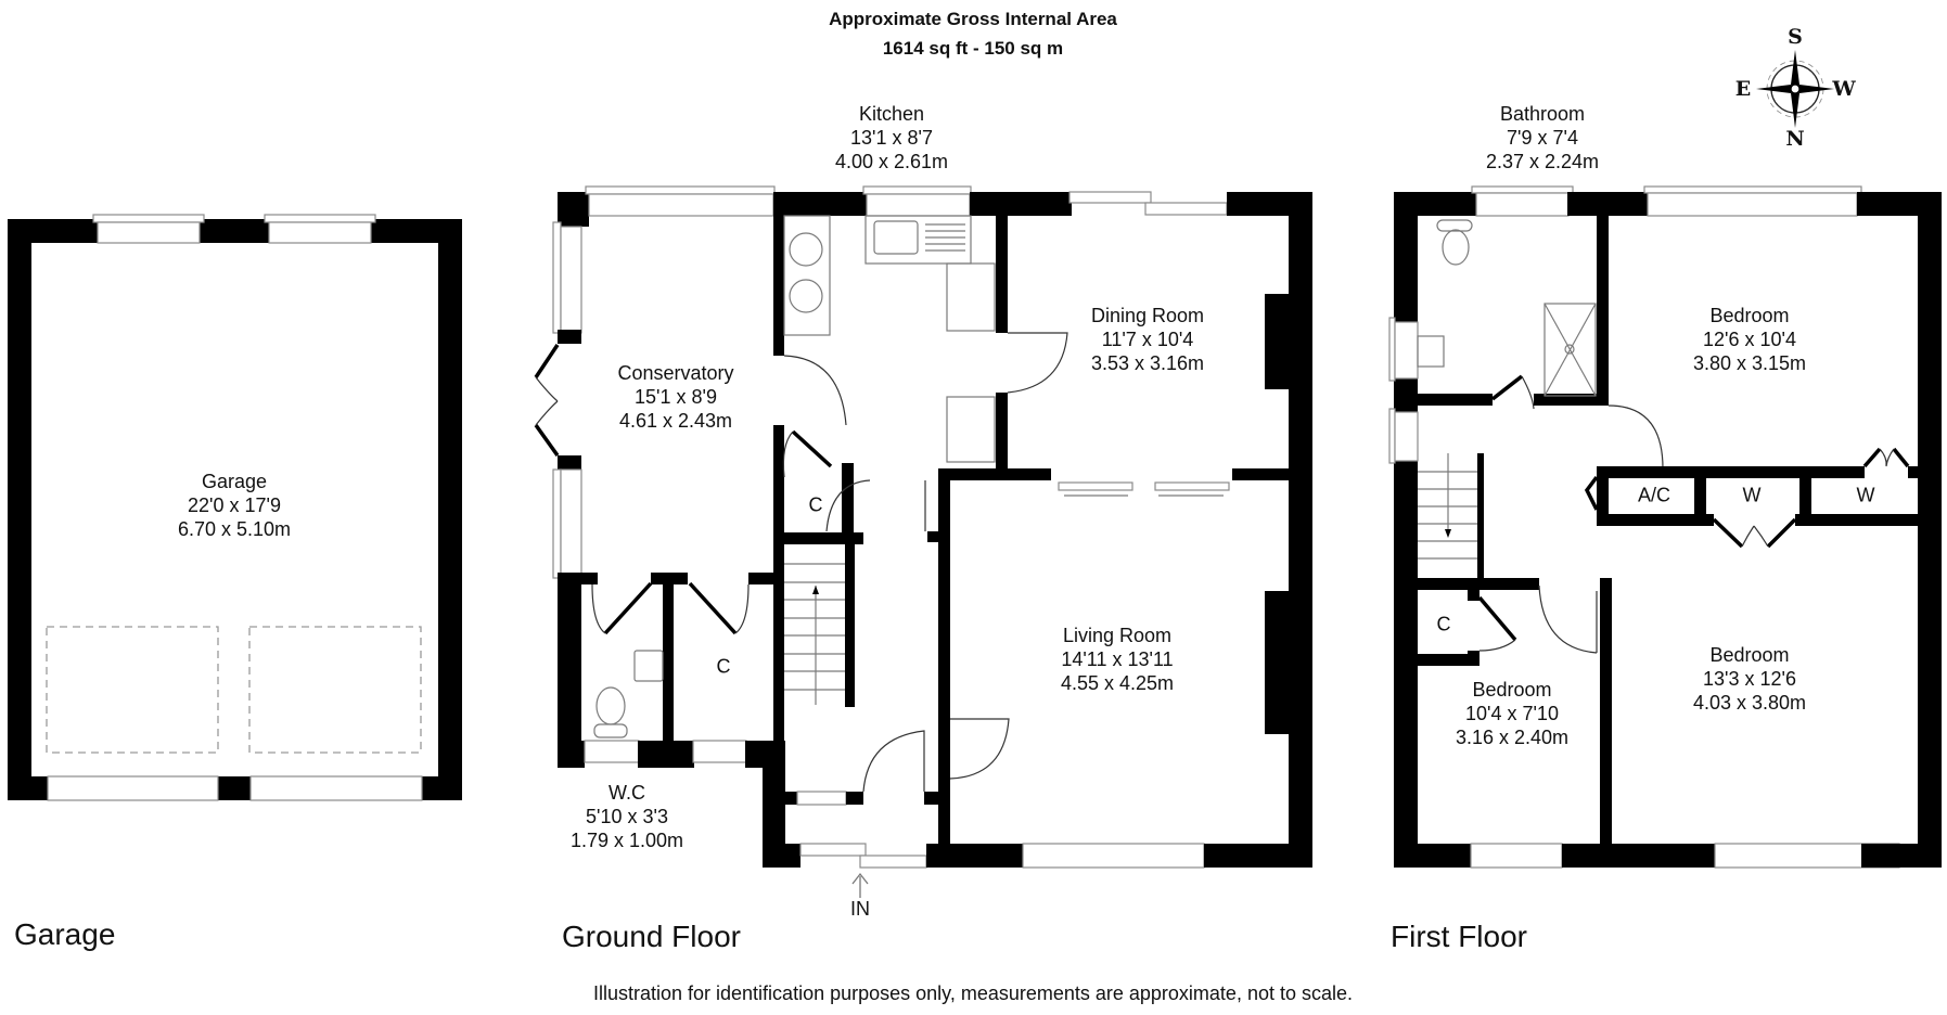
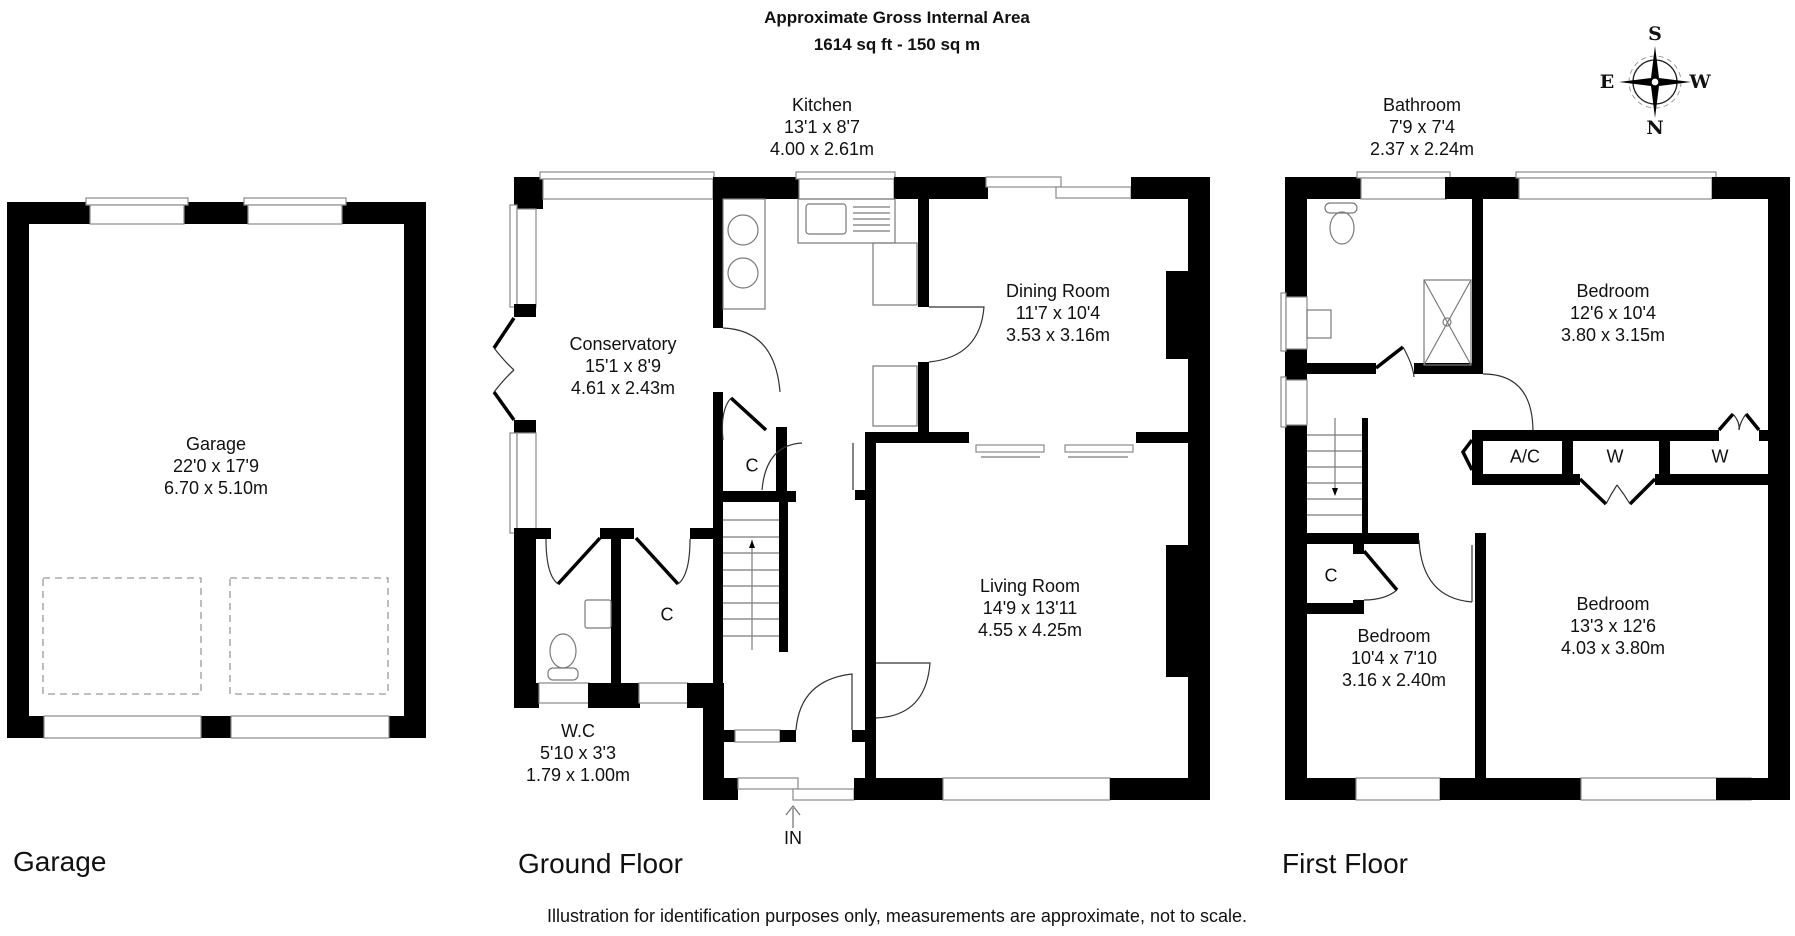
  Approximate Gross Internal Area
  1614 sq ft - 150 sq m
  S
  N
  E
  W
  Garage
  22'0 x 17'9
  6.70 x 5.10m
  Kitchen
  13'1 x 8'7
  4.00 x 2.61m
  Conservatory
  15'1 x 8'9
  4.61 x 2.43m
  Dining Room
  11'7 x 10'4
  3.53 x 3.16m
  Living Room
- 14'11 x 13'11
+ 14'9 x 13'11
  4.55 x 4.25m
  W.C
  5'10 x 3'3
  1.79 x 1.00m
  C
  C
  IN
  Bathroom
  7'9 x 7'4
  2.37 x 2.24m
  Bedroom
  12'6 x 10'4
  3.80 x 3.15m
  Bedroom
  13'3 x 12'6
  4.03 x 3.80m
  Bedroom
  10'4 x 7'10
  3.16 x 2.40m
  A/C
  W
  W
  C
  Garage
  Ground Floor
  First Floor
  Illustration for identification purposes only, measurements are approximate, not to scale.
